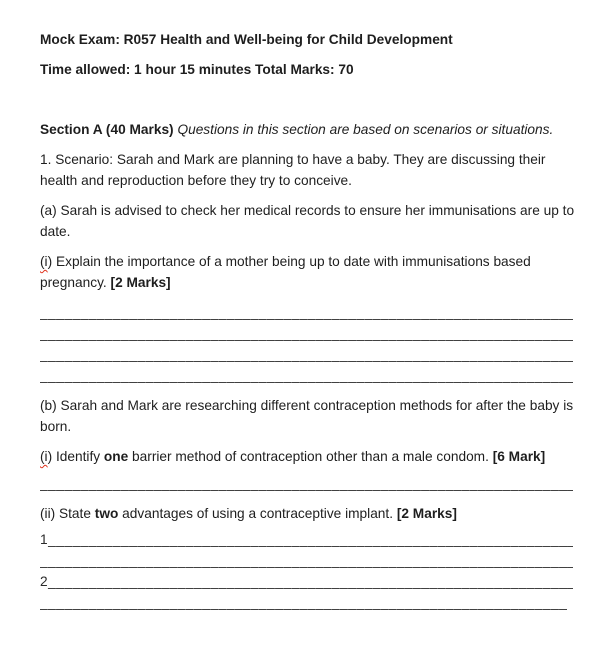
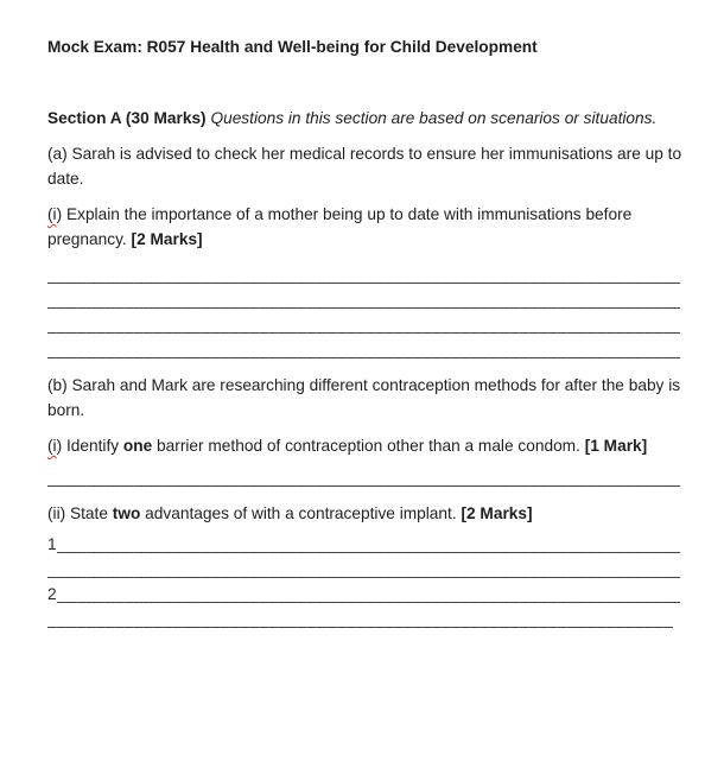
  Mock Exam: R057 Health and Well-being for Child Development
- Time allowed: 1 hour 15 minutes Total Marks: 70
- Section A (40 Marks) Questions in this section are based on scenarios or situations.
+ Section A (30 Marks) Questions in this section are based on scenarios or situations.
- 1. Scenario: Sarah and Mark are planning to have a baby. They are discussing their
- health and reproduction before they try to conceive.
  (a) Sarah is advised to check her medical records to ensure her immunisations are up to
  date.
- (i) Explain the importance of a mother being up to date with immunisations based
+ (i) Explain the importance of a mother being up to date with immunisations before
  pregnancy. [2 Marks]
  __________________________________________________________________
  __________________________________________________________________
  __________________________________________________________________
  __________________________________________________________________
  (b) Sarah and Mark are researching different contraception methods for after the baby is
  born.
- (i) Identify one barrier method of contraception other than a male condom. [6 Mark]
+ (i) Identify one barrier method of contraception other than a male condom. [1 Mark]
  __________________________________________________________________
- (ii) State two advantages of using a contraceptive implant. [2 Marks]
+ (ii) State two advantages of with a contraceptive implant. [2 Marks]
  1_________________________________________________________________
  __________________________________________________________________
  2_________________________________________________________________
  _________________________________________________________________
